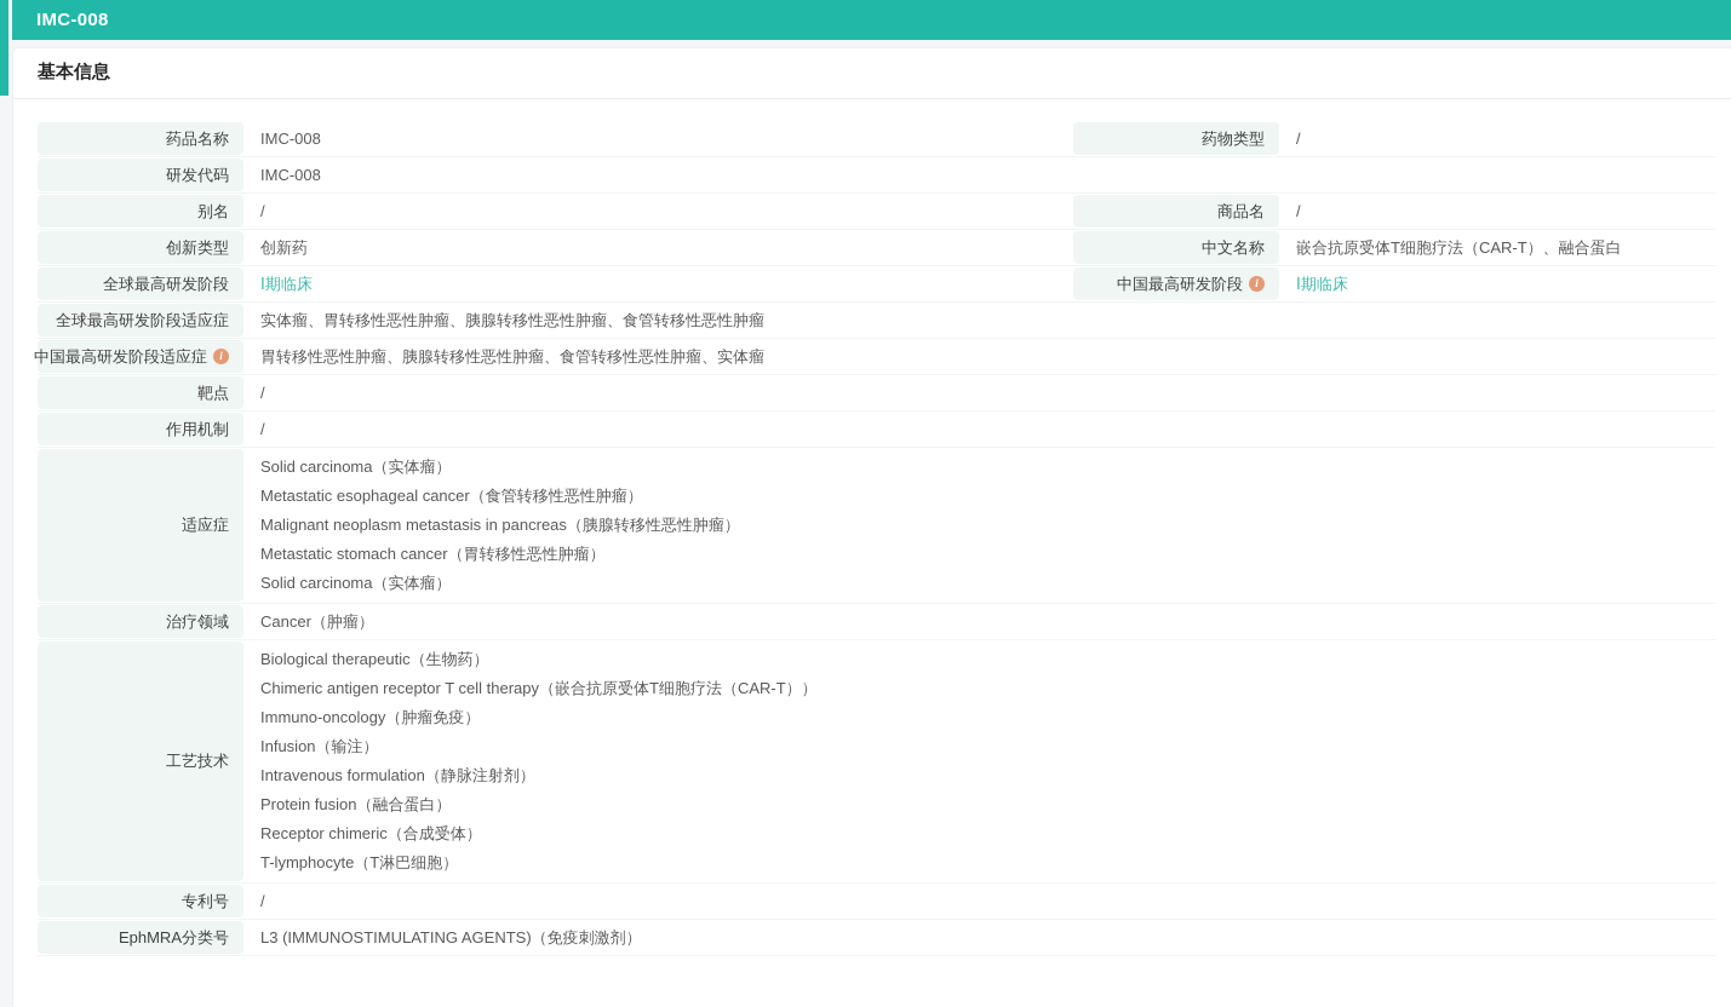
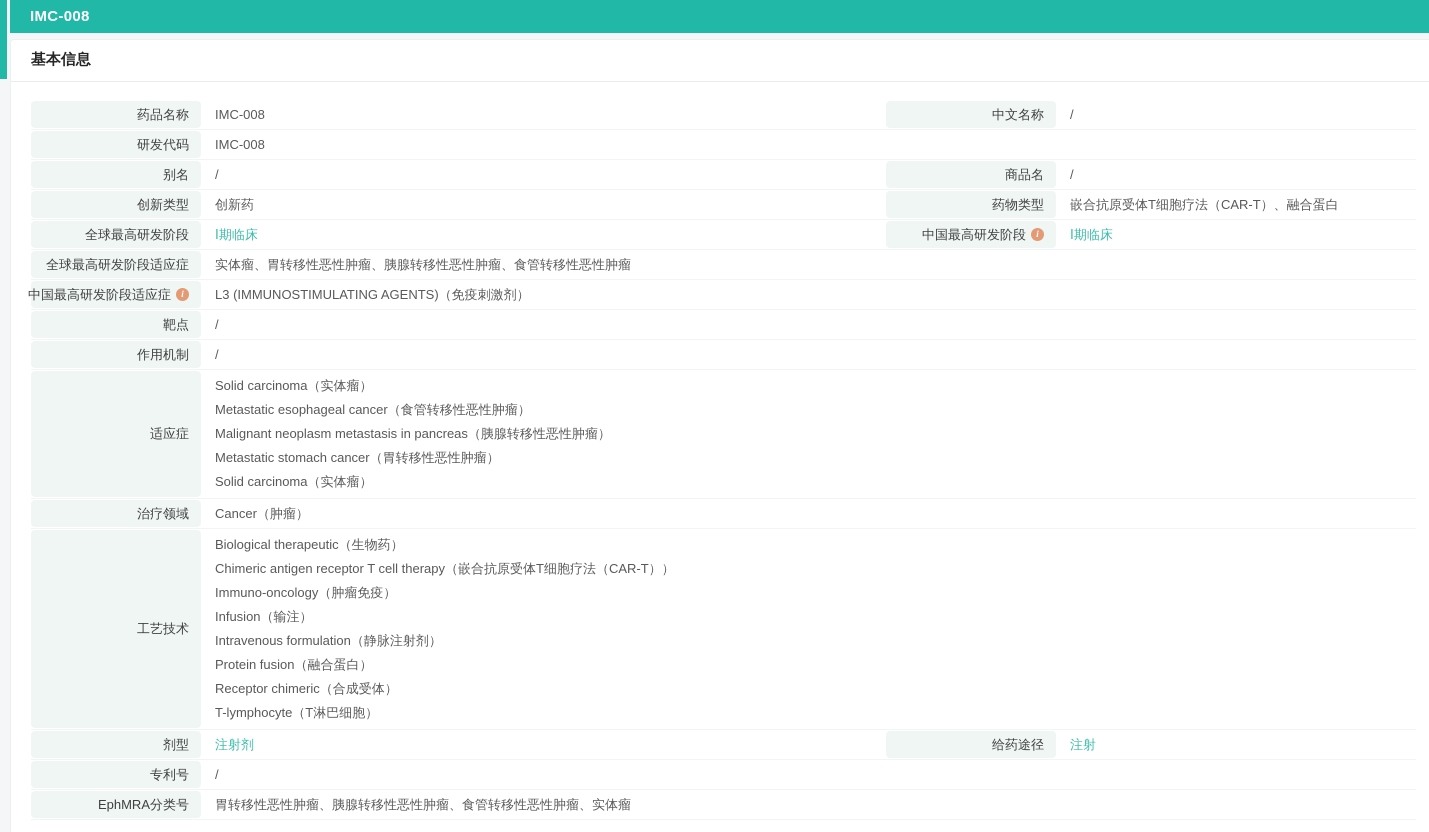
  IMC-008
  基本信息
  药品名称
  IMC-008
- 药物类型
+ 中文名称
  /
  研发代码
  IMC-008
  别名
  /
  商品名
  /
  创新类型
  创新药
- 中文名称
+ 药物类型
  嵌合抗原受体T细胞疗法（CAR-T）、融合蛋白
  全球最高研发阶段
  Ⅰ期临床
  中国最高研发阶段
  i
  Ⅰ期临床
  全球最高研发阶段适应症
  实体瘤、胃转移性恶性肿瘤、胰腺转移性恶性肿瘤、食管转移性恶性肿瘤
  中国最高研发阶段适应症
  i
- 胃转移性恶性肿瘤、胰腺转移性恶性肿瘤、食管转移性恶性肿瘤、实体瘤
+ L3 (IMMUNOSTIMULATING AGENTS)（免疫刺激剂）
  靶点
  /
  作用机制
  /
  适应症
  Solid carcinoma（实体瘤）
  Metastatic esophageal cancer（食管转移性恶性肿瘤）
  Malignant neoplasm metastasis in pancreas（胰腺转移性恶性肿瘤）
  Metastatic stomach cancer（胃转移性恶性肿瘤）
  Solid carcinoma（实体瘤）
  治疗领域
  Cancer（肿瘤）
  工艺技术
  Biological therapeutic（生物药）
  Chimeric antigen receptor T cell therapy（嵌合抗原受体T细胞疗法（CAR-T））
  Immuno-oncology（肿瘤免疫）
  Infusion（输注）
  Intravenous formulation（静脉注射剂）
  Protein fusion（融合蛋白）
  Receptor chimeric（合成受体）
  T-lymphocyte（T淋巴细胞）
+ 剂型
+ 注射剂
+ 给药途径
+ 注射
  专利号
  /
  EphMRA分类号
- L3 (IMMUNOSTIMULATING AGENTS)（免疫刺激剂）
+ 胃转移性恶性肿瘤、胰腺转移性恶性肿瘤、食管转移性恶性肿瘤、实体瘤
